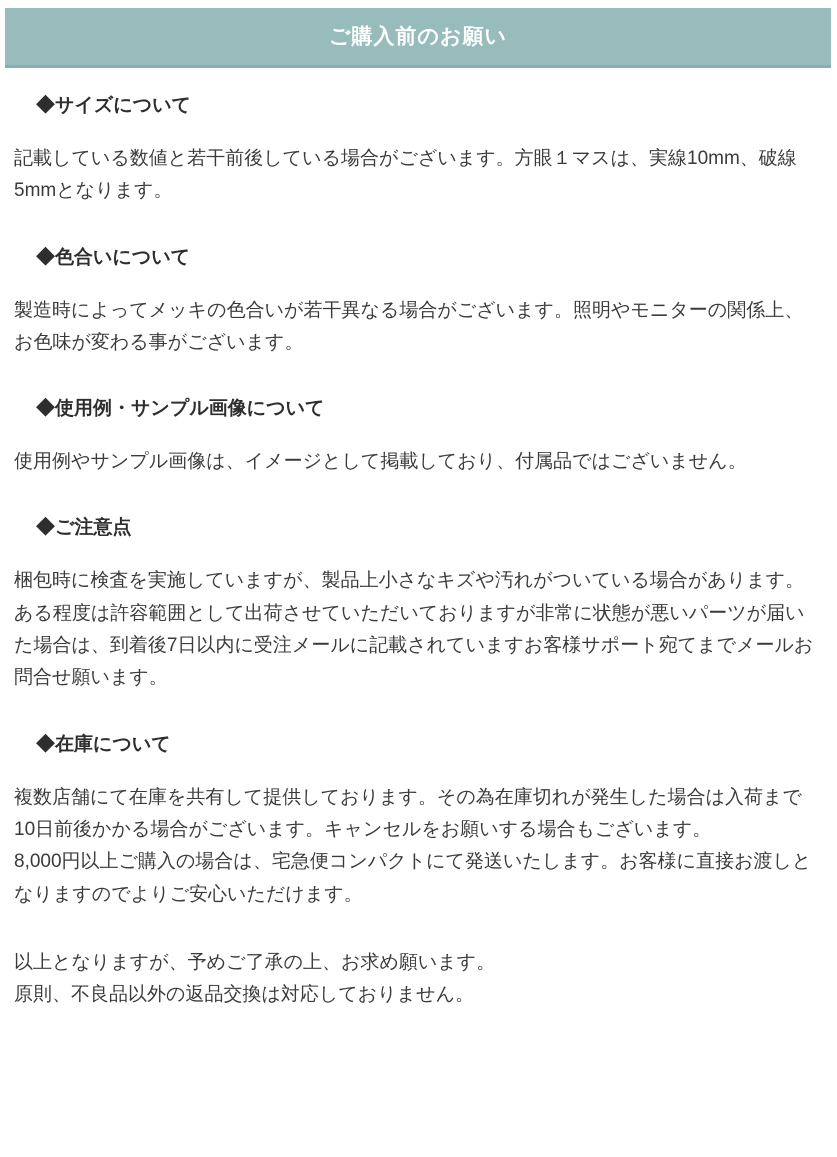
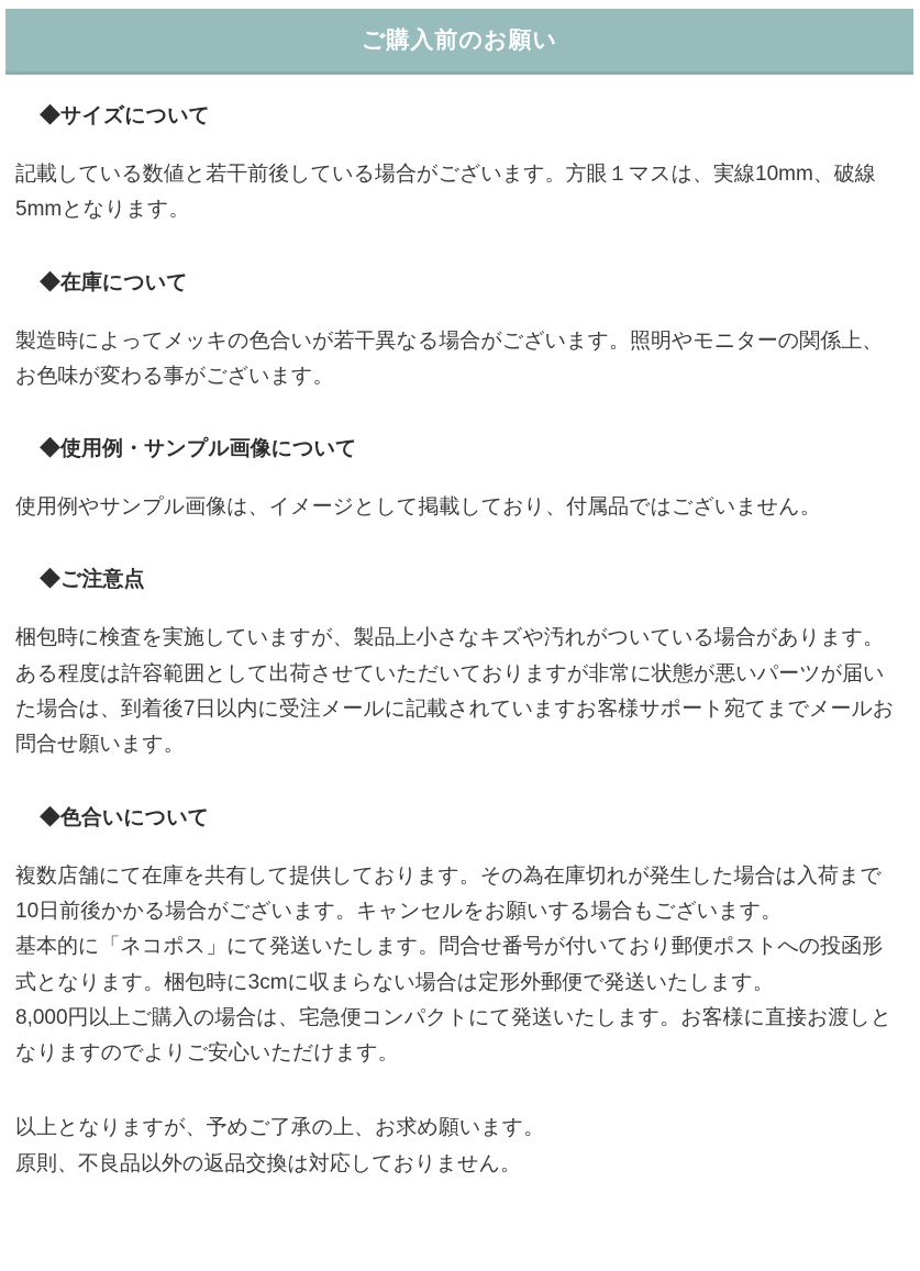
  ご購入前のお願い
  ◆サイズについて
  記載している数値と若干前後している場合がございます。方眼１マスは、実線10mm、破線5mmとなります。
- ◆色合いについて
+ ◆在庫について
  製造時によってメッキの色合いが若干異なる場合がございます。照明やモニターの関係上、お色味が変わる事がございます。
  ◆使用例・サンプル画像について
  使用例やサンプル画像は、イメージとして掲載しており、付属品ではございません。
  ◆ご注意点
  梱包時に検査を実施していますが、製品上小さなキズや汚れがついている場合があります。ある程度は許容範囲として出荷させていただいておりますが非常に状態が悪いパーツが届いた場合は、到着後7日以内に受注メールに記載されていますお客様サポート宛てまでメールお問合せ願います。
- ◆在庫について
+ ◆色合いについて
  複数店舗にて在庫を共有して提供しております。その為在庫切れが発生した場合は入荷まで10日前後かかる場合がございます。キャンセルをお願いする場合もございます。
+ 基本的に「ネコポス」にて発送いたします。問合せ番号が付いており郵便ポストへの投函形式となります。梱包時に3cmに収まらない場合は定形外郵便で発送いたします。
  8,000円以上ご購入の場合は、宅急便コンパクトにて発送いたします。お客様に直接お渡しとなりますのでよりご安心いただけます。
  以上となりますが、予めご了承の上、お求め願います。
  原則、不良品以外の返品交換は対応しておりません。
